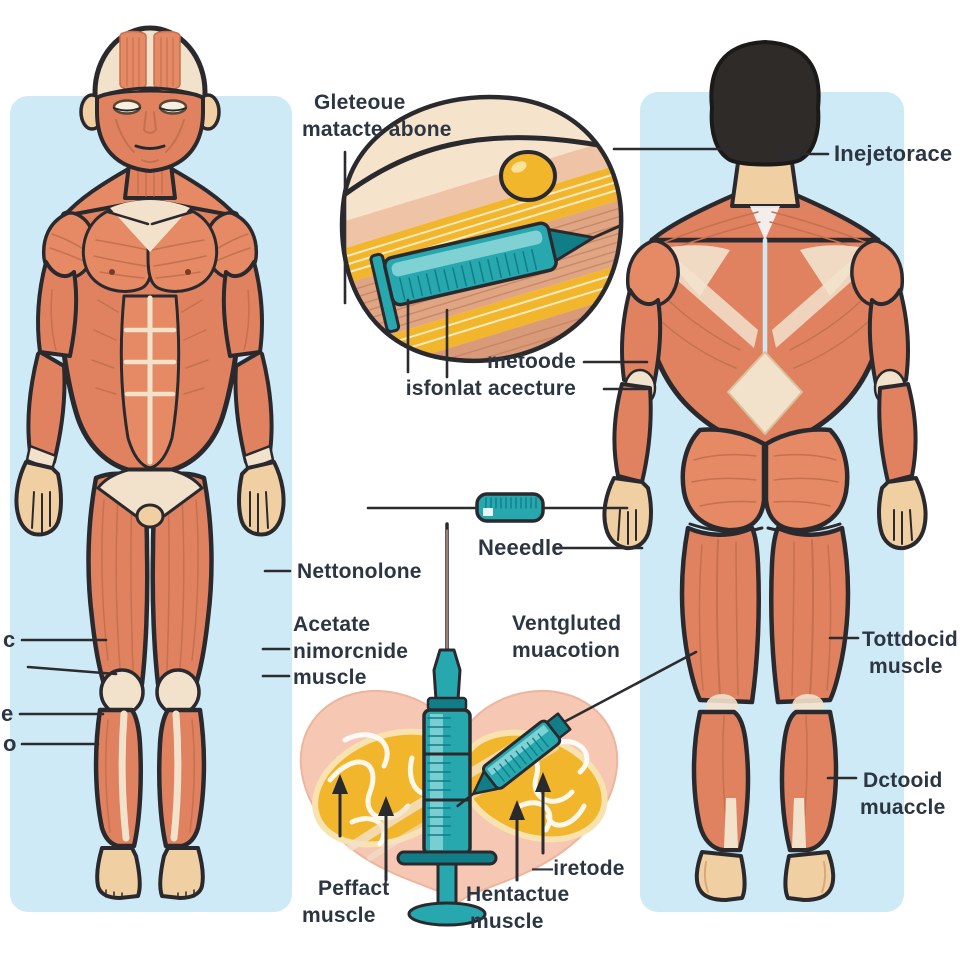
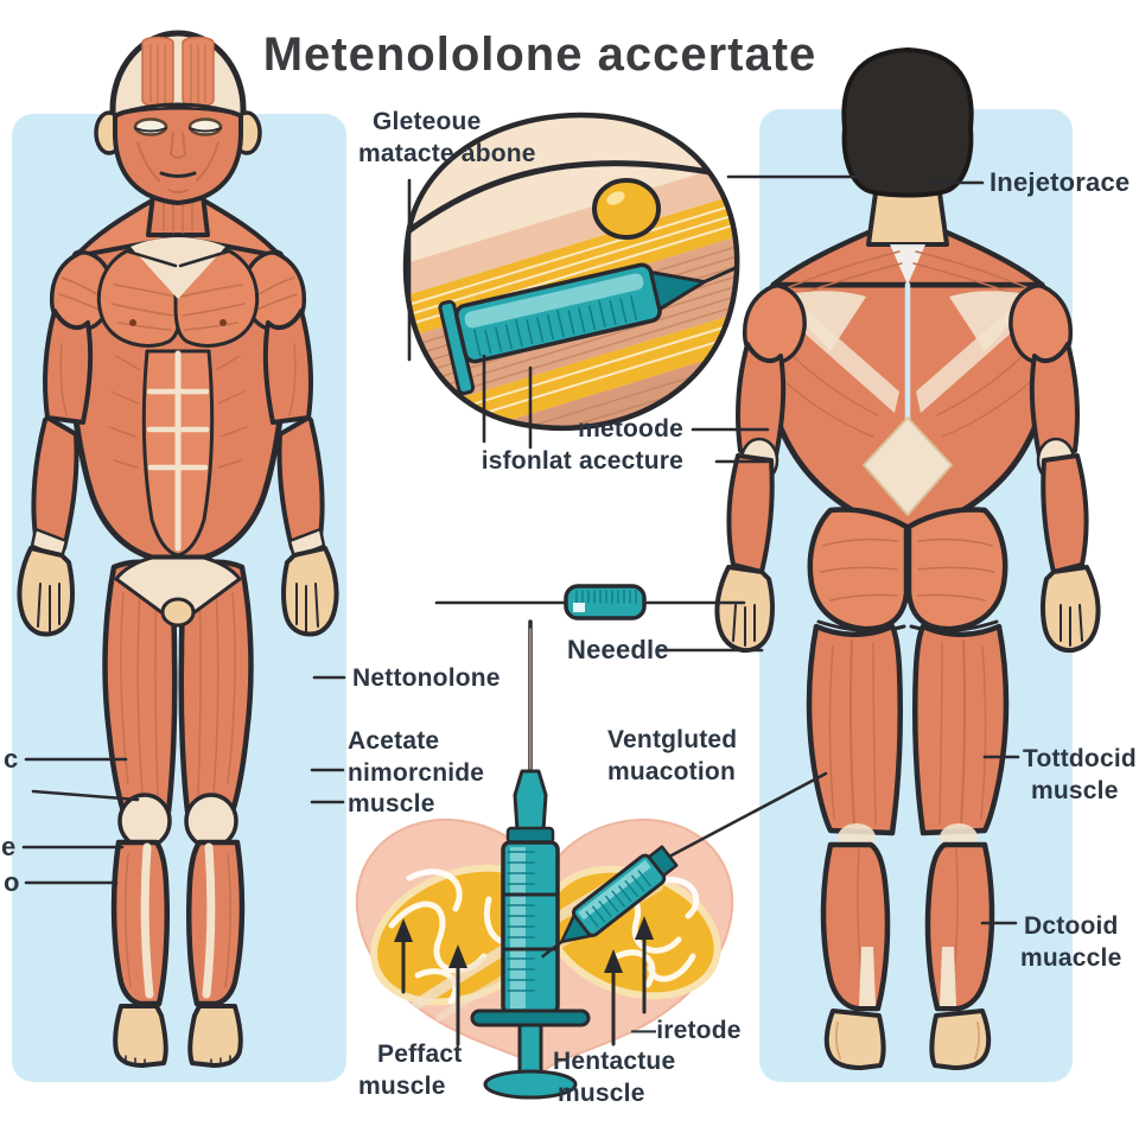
+ Metenololone accertate
  Gleteoue
  matacte abone
  Inejetorace
  metoode
  isfonlat acecture
  Neeedle
  Nettonolone
  Acetate
  nimorcnide
  muscle
  Ventgluted
  muacotion
  Tottdocid
  muscle
  Dctooid
  muaccle
  —iretode
  Peffact
  muscle
  Hentactue
  muscle
  c
  e
  o
